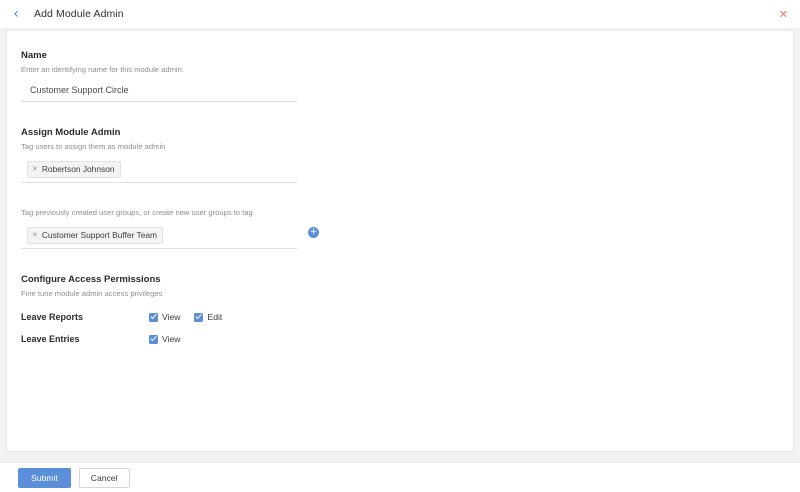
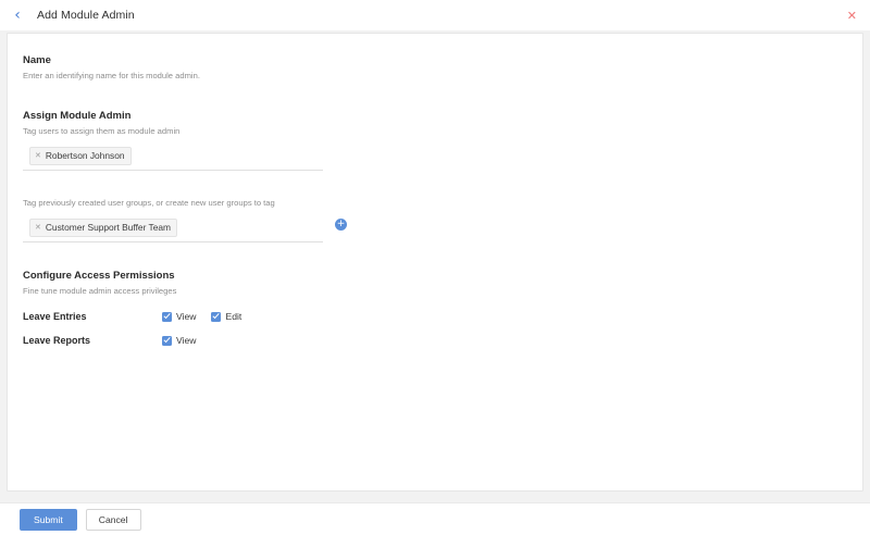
  ‹
  Add Module Admin
  ✕
  Name
  Enter an identifying name for this module admin.
- Customer Support Circle
  Assign Module Admin
  Tag users to assign them as module admin
  ✕
  Robertson Johnson
  Tag previously created user groups, or create new user groups to tag
  ✕
  Customer Support Buffer Team
  +
  Configure Access Permissions
  Fine tune module admin access privileges
- Leave Reports
+ Leave Entries
  View
  Edit
- Leave Entries
+ Leave Reports
  View
  Submit
  Cancel
